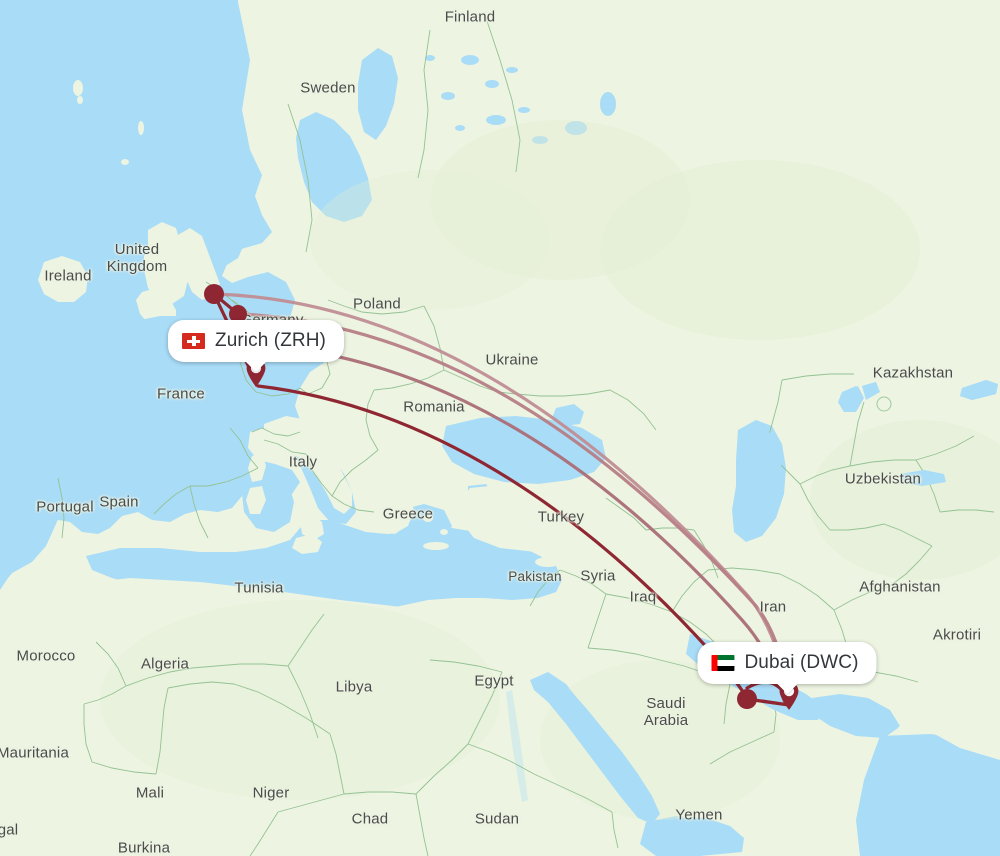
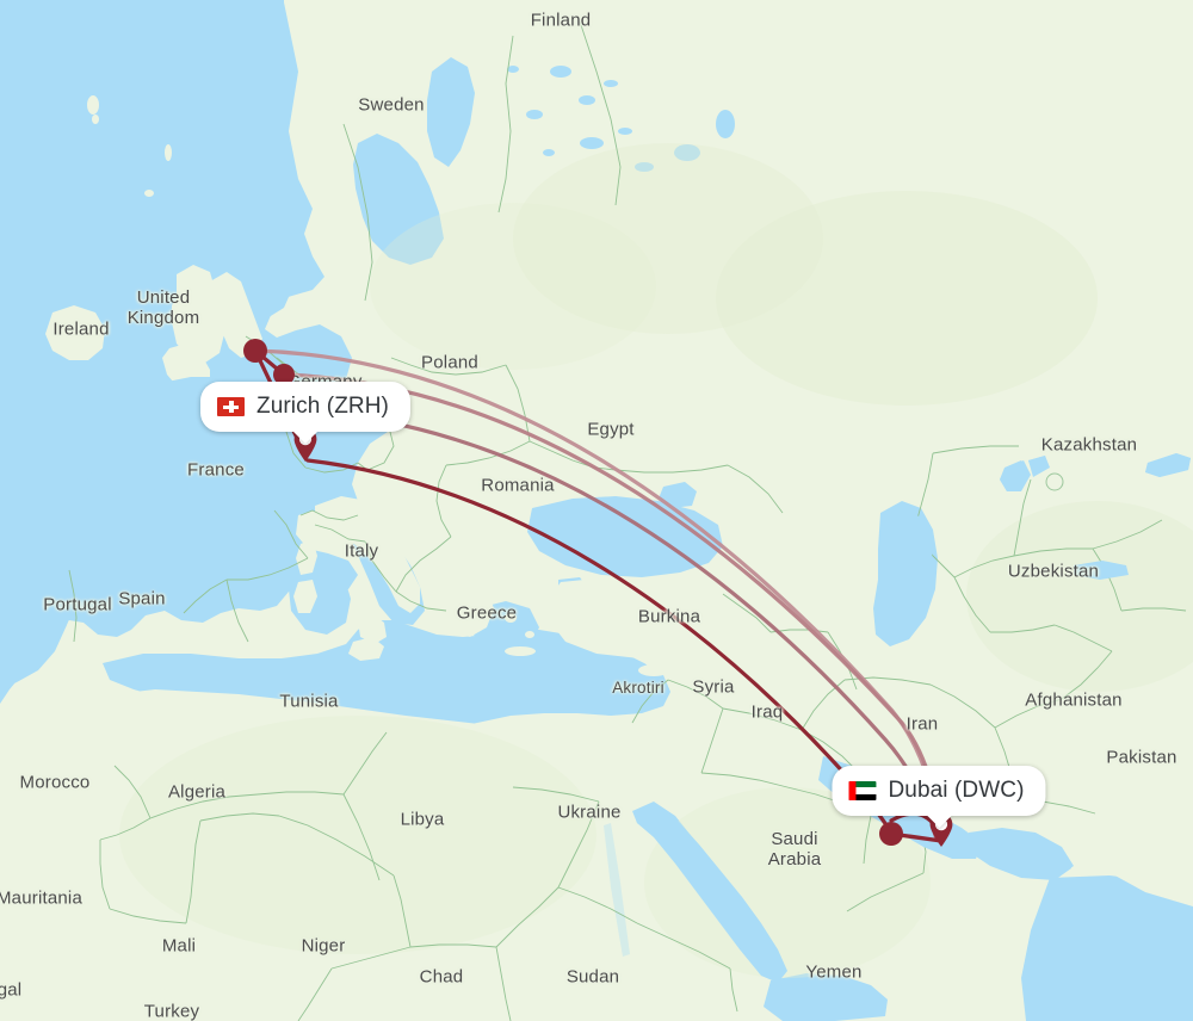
  Finland
  Sweden
  United
  Kingdom
  Ireland
  Poland
- Ukraine
+ Egypt
  France
  Romania
  Kazakhstan
  Italy
  Uzbekistan
  Spain
  Portugal
  Greece
- Turkey
+ Burkina
- Pakistan
+ Akrotiri
  Syria
  Afghanistan
  Iraq
  Iran
  Tunisia
- Akrotiri
+ Pakistan
  Morocco
  Algeria
  Libya
- Egypt
+ Ukraine
  Saudi
  Arabia
  Mauritania
  Mali
  Niger
  Chad
  Sudan
  Yemen
- Burkina
+ Turkey
  gal
  Zurich (ZRH)
  Dubai (DWC)
